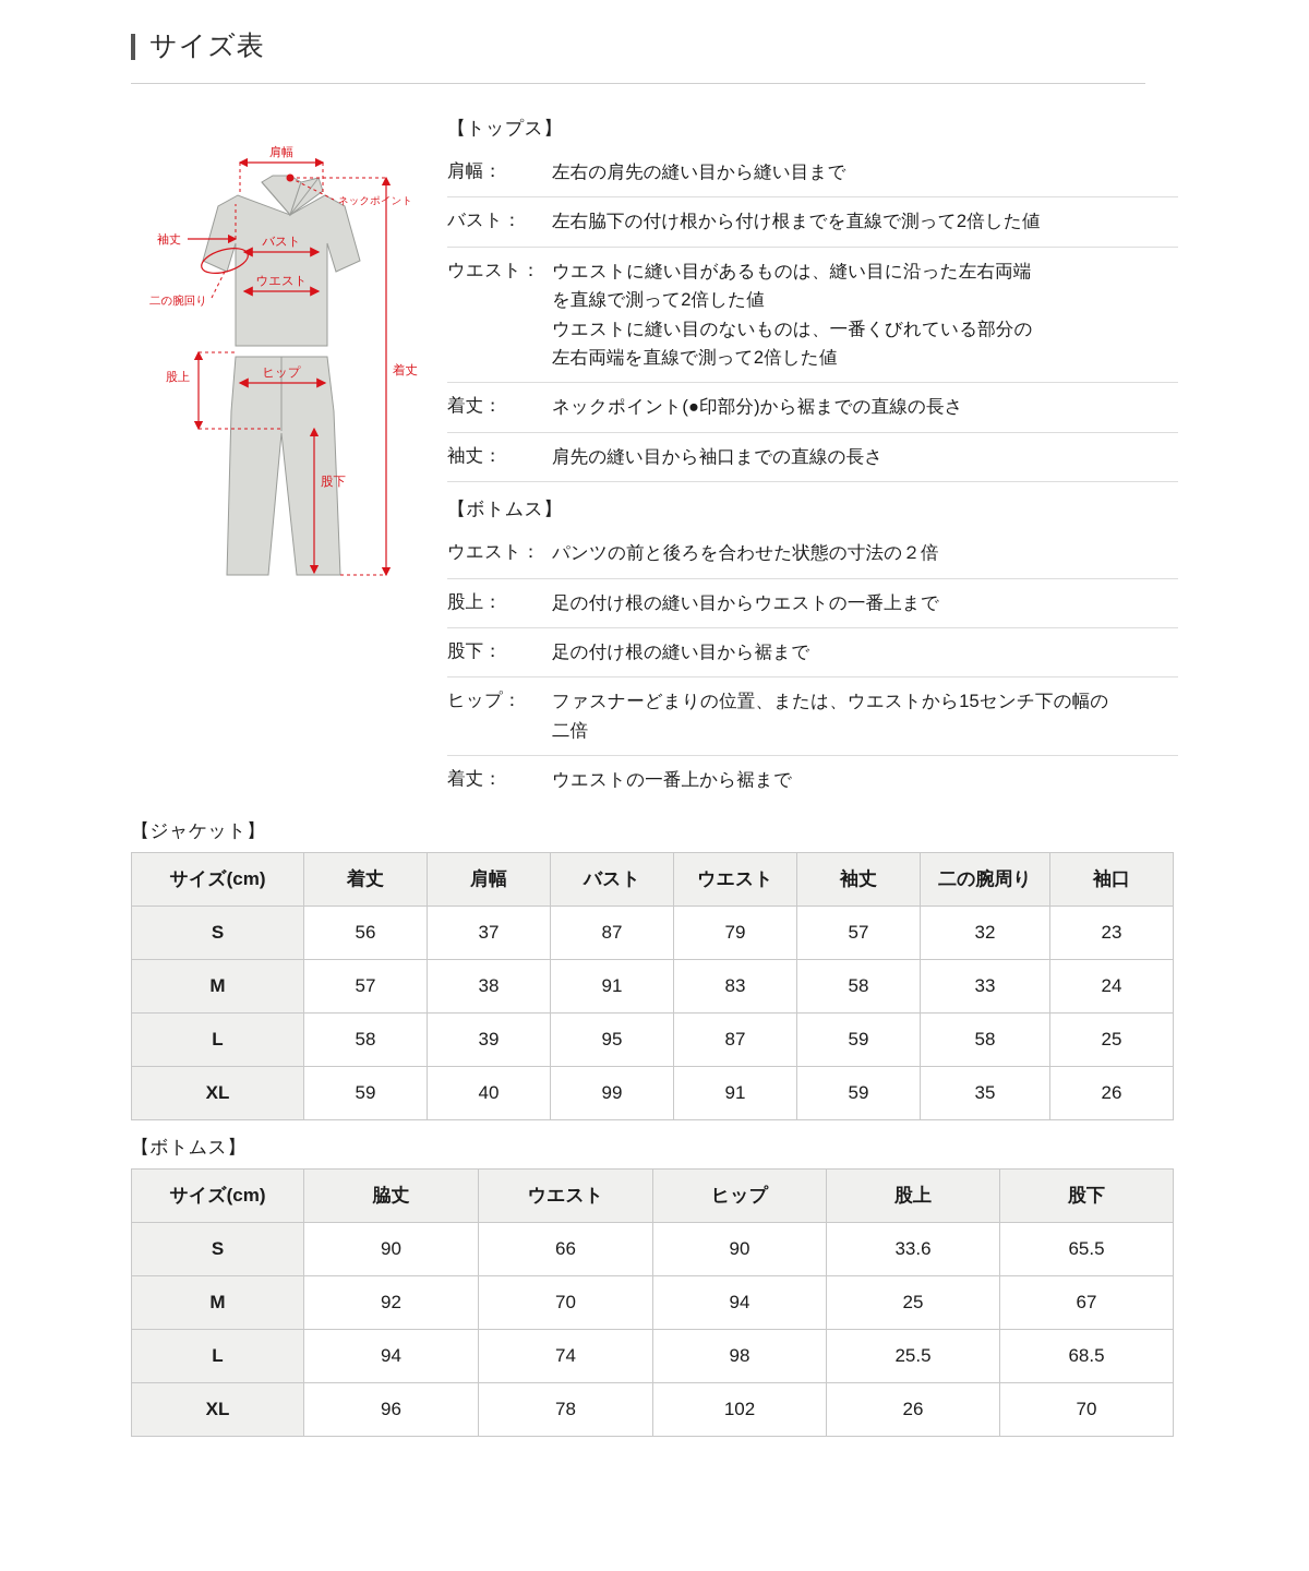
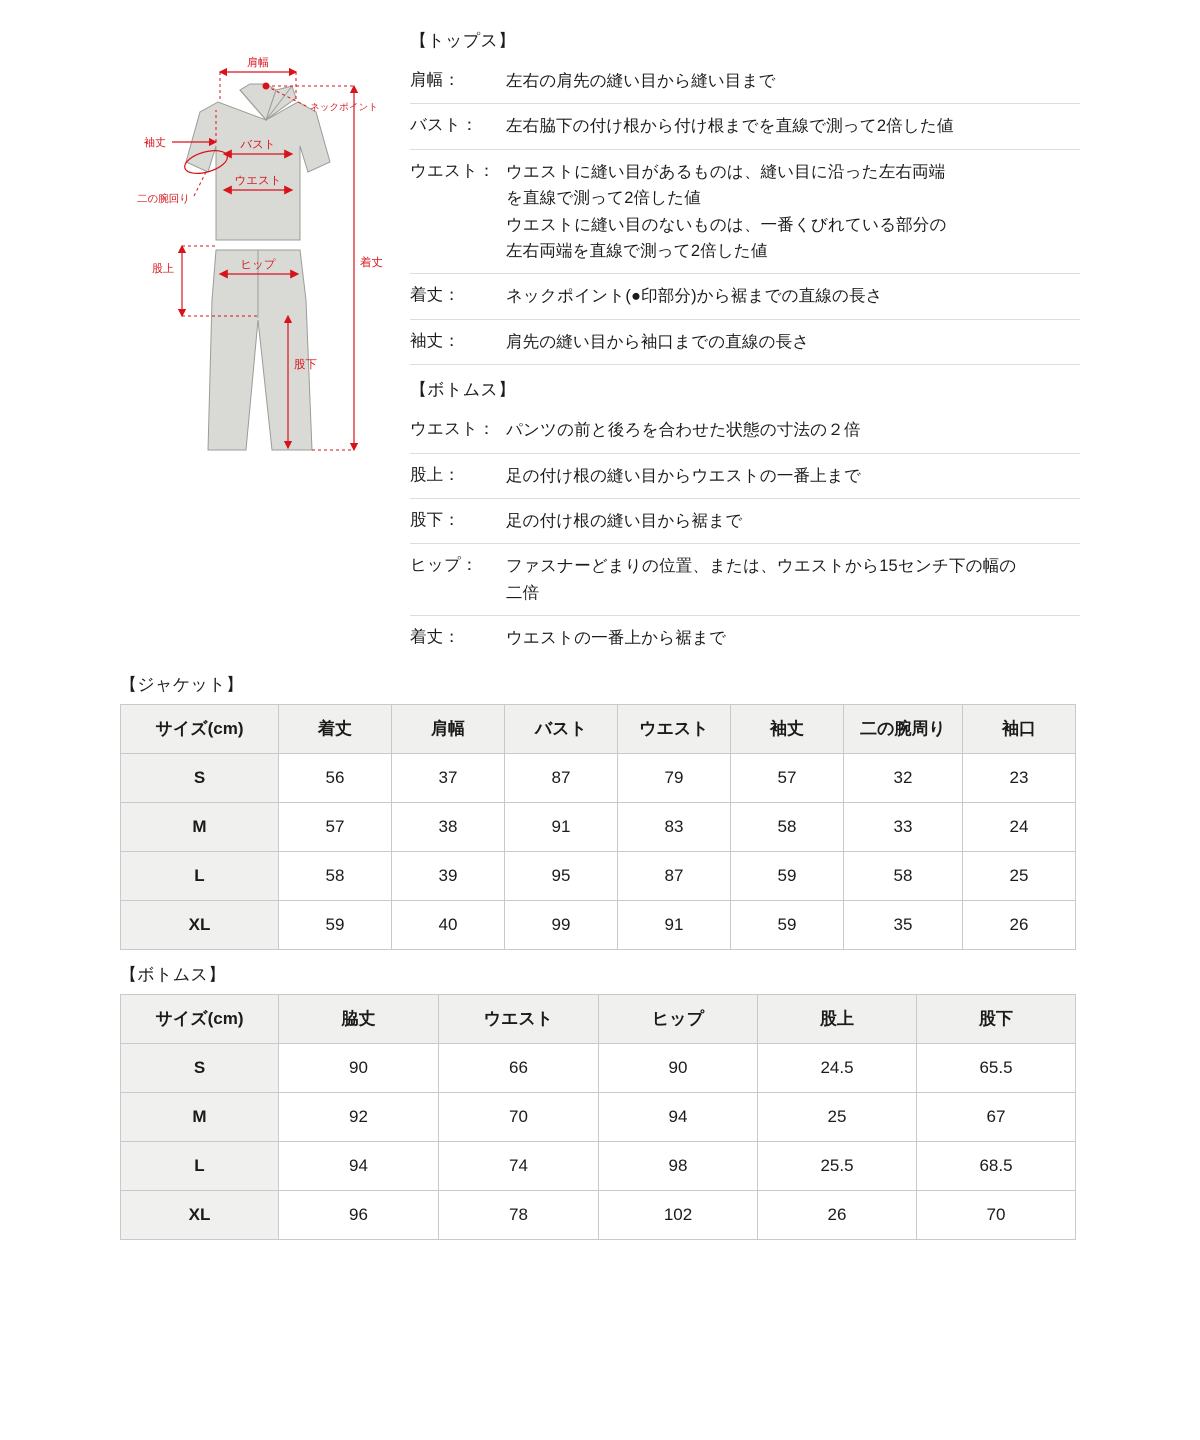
- サイズ表
  肩幅
  ネックポント
  袖丈
  バスト
  ウエスト
  二の腕回り
  着丈
  股上
  ヒップ
  股下
  【トップス】
  肩幅：
  左右の肩先の縫い目から縫い目まで
  バスト：
  左右脇下の付け根から付け根までを直線で測って2倍した値
  ウエスト：
  ウエストに縫い目があるものは、縫い目に沿った左右両端
  を直線で測って2倍した値
  ウエストに縫い目のないものは、一番くびれている部分の
  左右両端を直線で測って2倍した値
  着丈：
  ネックポイント(●印部分)から裾までの直線の長さ
  袖丈：
  肩先の縫い目から袖口までの直線の長さ
  【ボトムス】
  ウエスト：
  パンツの前と後ろを合わせた状態の寸法の２倍
  股上：
  足の付け根の縫い目からウエストの一番上まで
  股下：
  足の付け根の縫い目から裾まで
  ヒップ：
  ファスナーどまりの位置、または、ウエストから15センチ下の幅の
  二倍
  着丈：
  ウエストの一番上から裾まで
  【ジャケット】
  サイズ(cm)	着丈	肩幅	バスト	ウエスト	袖丈	二の腕周り	袖口
  S	56	37	87	79	57	32	23
  M	57	38	91	83	58	33	24
  L	58	39	95	87	59	58	25
  XL	59	40	99	91	59	35	26
  【ボトムス】
  サイズ(cm)	脇丈	ウエスト	ヒップ	股上	股下
- S	90	66	90	33.6	65.5
+ S	90	66	90	24.5	65.5
  M	92	70	94	25	67
  L	94	74	98	25.5	68.5
  XL	96	78	102	26	70
